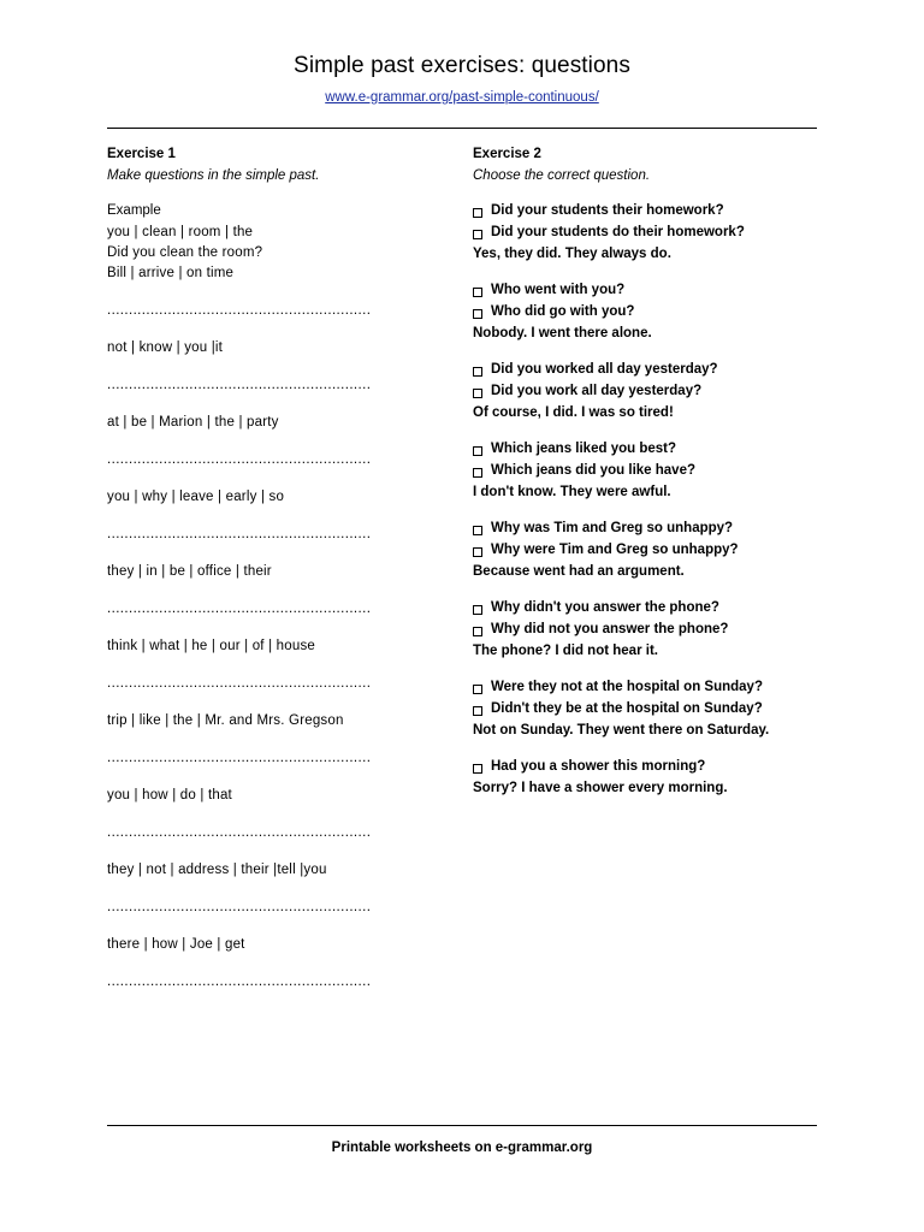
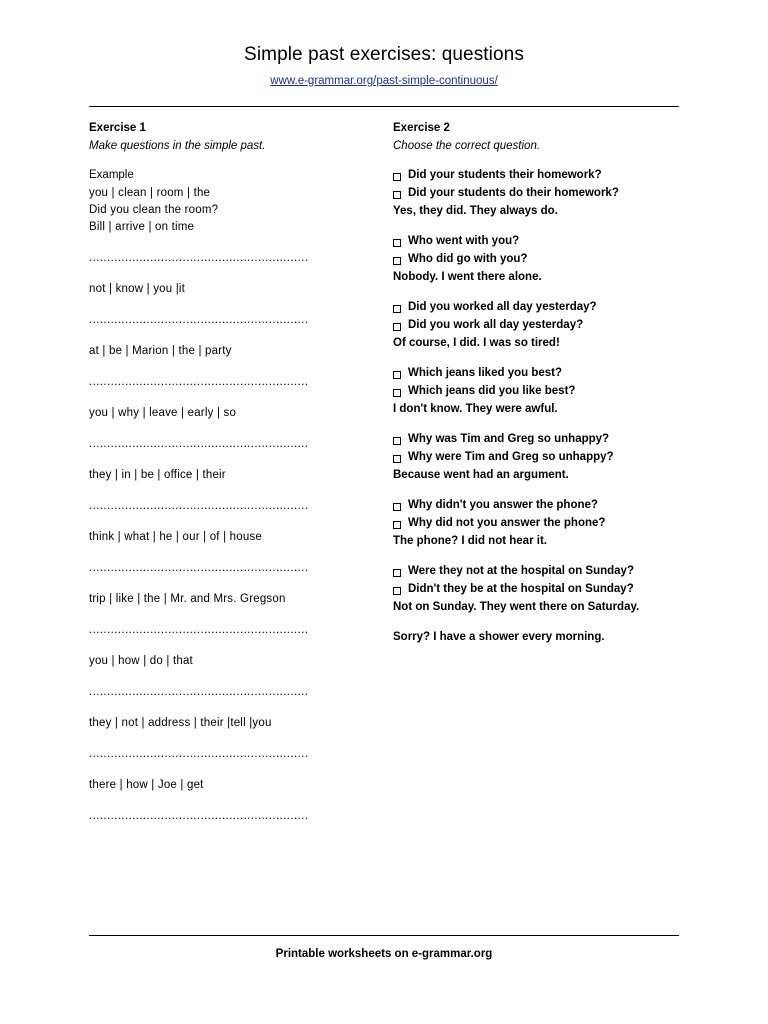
  Simple past exercises: questions
  www.e-grammar.org/past-simple-continuous/
  Exercise 1
  Make questions in the simple past.
  Example
  you | clean | room | the
  Did you clean the room?
  Bill | arrive | on time
  .............................................................
  not | know | you |it
  .............................................................
  at | be | Marion | the | party
  .............................................................
  you | why | leave | early | so
  .............................................................
  they | in | be | office | their
  .............................................................
  think | what | he | our | of | house
  .............................................................
  trip | like | the | Mr. and Mrs. Gregson
  .............................................................
  you | how | do | that
  .............................................................
  they | not | address | their |tell |you
  .............................................................
  there | how | Joe | get
  .............................................................
  Exercise 2
  Choose the correct question.
  Did your students their homework?
  Did your students do their homework?
  Yes, they did. They always do.
  Who went with you?
  Who did go with you?
  Nobody. I went there alone.
  Did you worked all day yesterday?
  Did you work all day yesterday?
  Of course, I did. I was so tired!
  Which jeans liked you best?
- Which jeans did you like have?
+ Which jeans did you like best?
  I don't know. They were awful.
  Why was Tim and Greg so unhappy?
  Why were Tim and Greg so unhappy?
  Because went had an argument.
  Why didn't you answer the phone?
  Why did not you answer the phone?
  The phone? I did not hear it.
  Were they not at the hospital on Sunday?
  Didn't they be at the hospital on Sunday?
  Not on Sunday. They went there on Saturday.
- Had you a shower this morning?
  Sorry? I have a shower every morning.
  Printable worksheets on e-grammar.org
